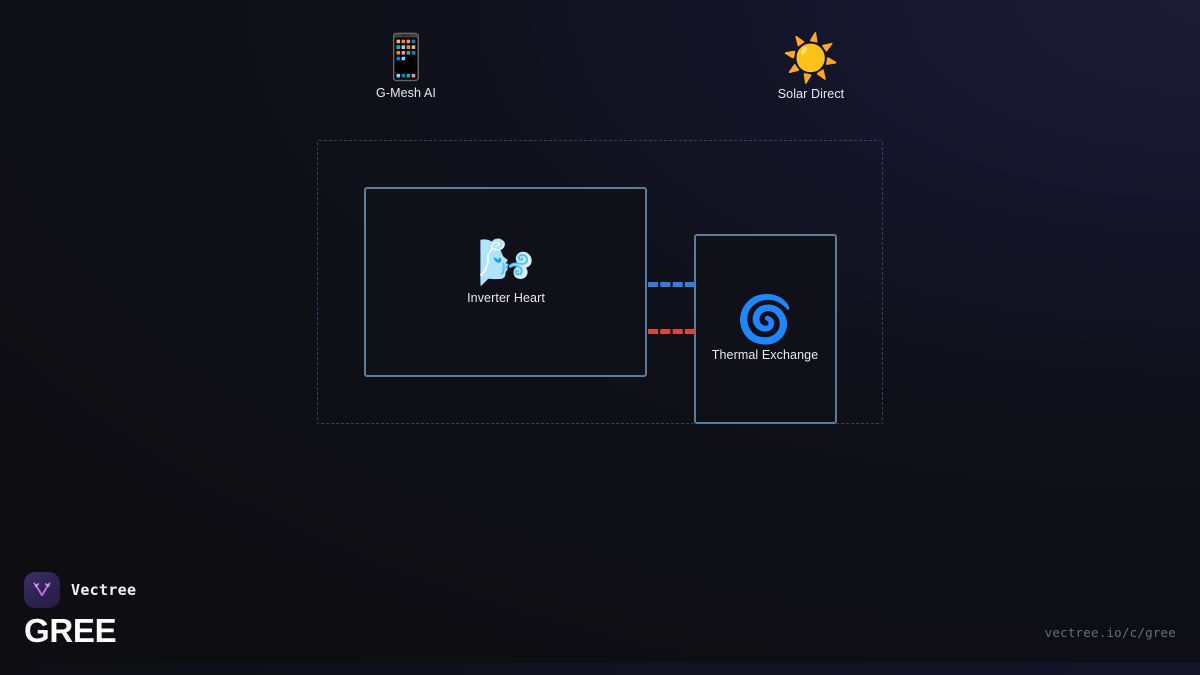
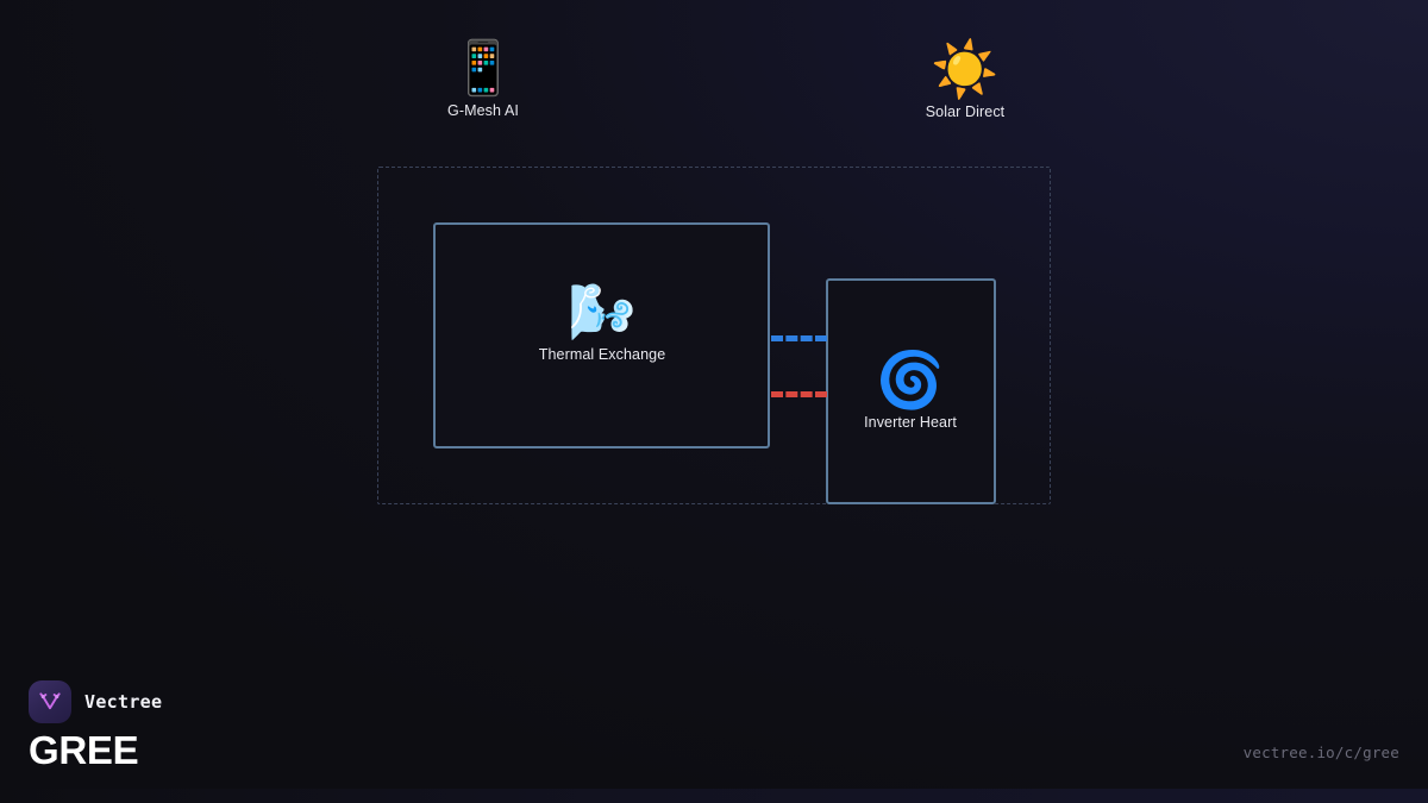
  📱
  G-Mesh AI
  ☀️
  Solar Direct
  🌬️
- Inverter Heart
+ Thermal Exchange
  🌀
- Thermal Exchange
+ Inverter Heart
  Vectree
  GREE
  vectree.io/c/gree
